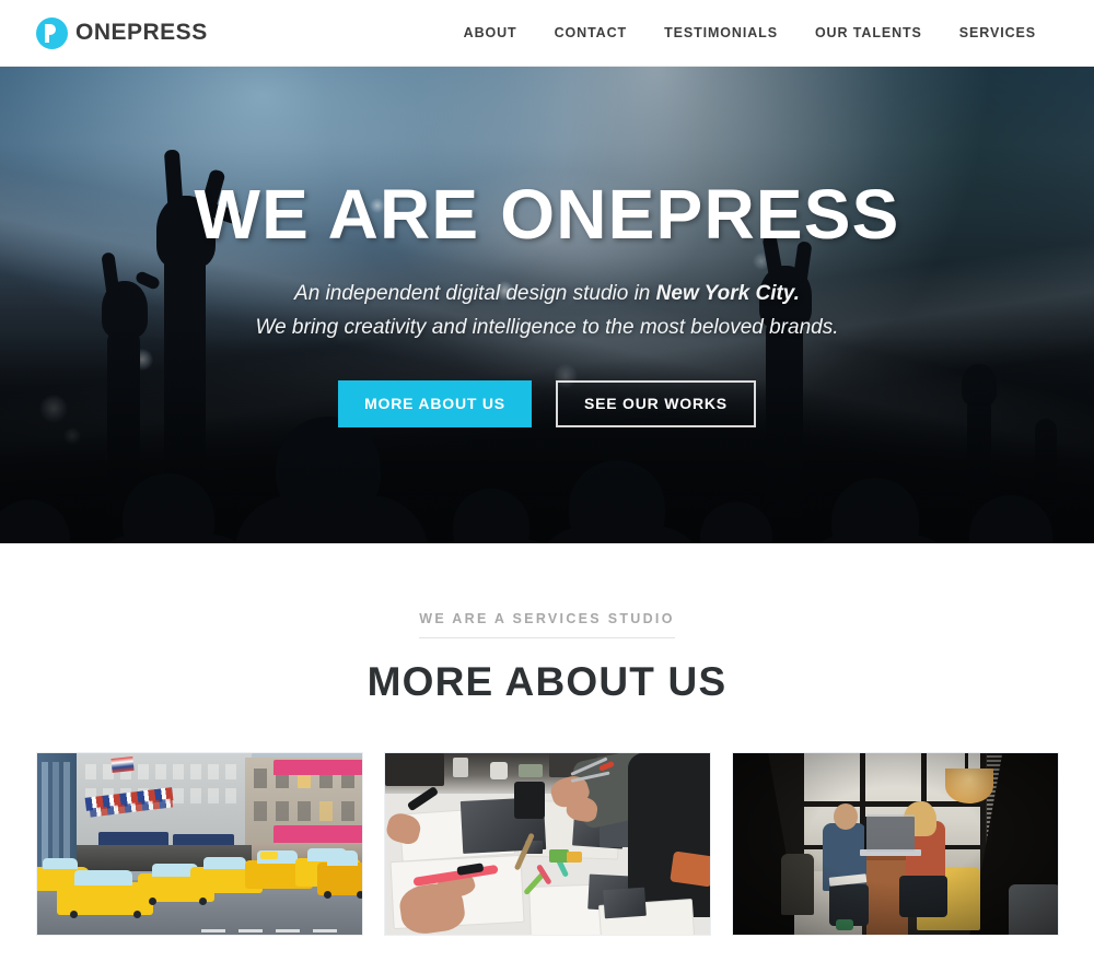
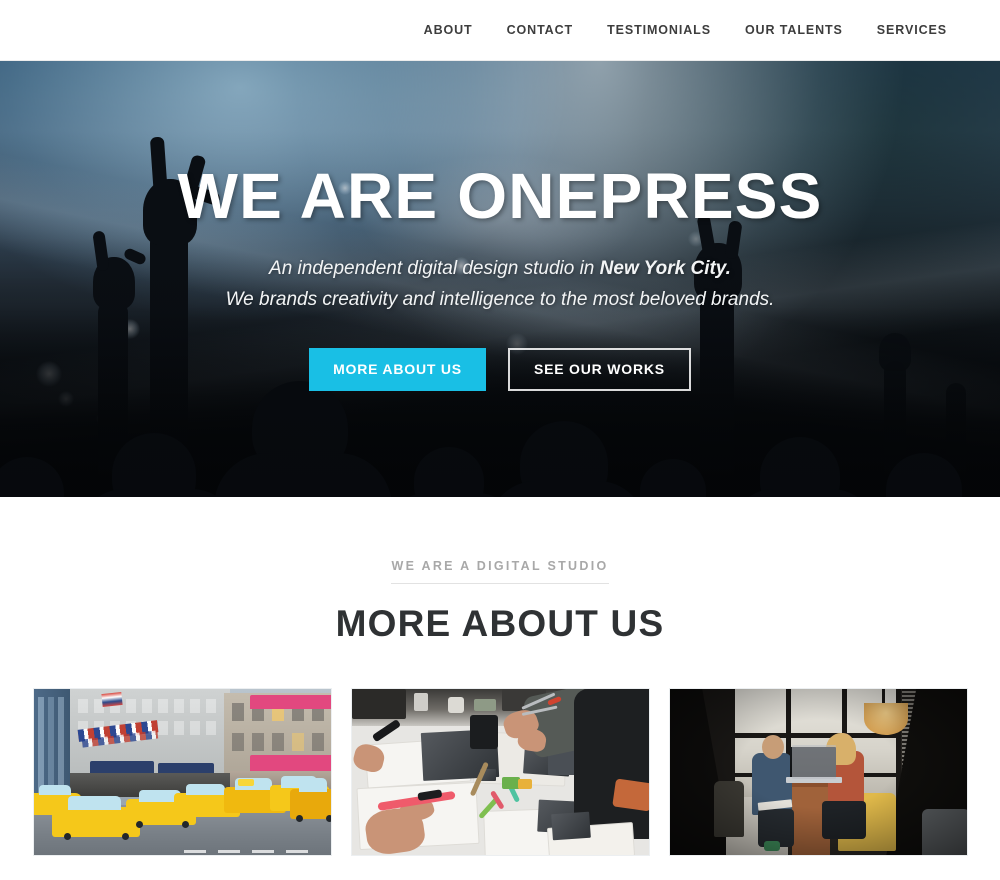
- ONEPRESS
  ABOUT
  CONTACT
  TESTIMONIALS
  OUR TALENTS
  SERVICES
  WE ARE ONEPRESS
  An independent digital design studio in New York City.
- We bring creativity and intelligence to the most beloved brands.
+ We brands creativity and intelligence to the most beloved brands.
  MORE ABOUT US
  SEE OUR WORKS
- WE ARE A SERVICES STUDIO
+ WE ARE A DIGITAL STUDIO
  MORE ABOUT US
